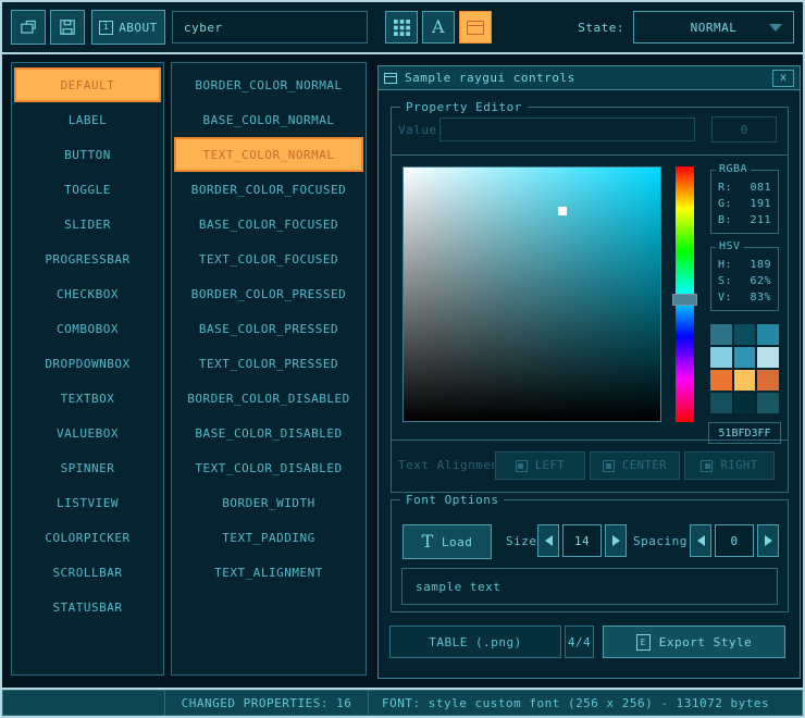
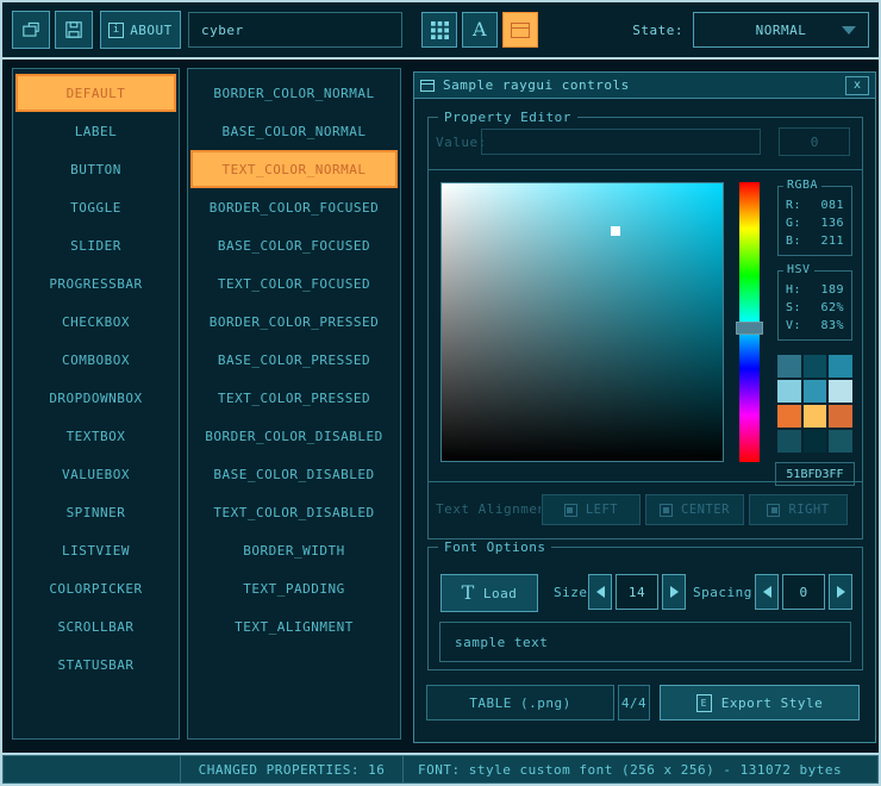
  i
  ABOUT
  cyber
  A
  State:
  NORMAL
  DEFAULT
  LABEL
  BUTTON
  TOGGLE
  SLIDER
  PROGRESSBAR
  CHECKBOX
  COMBOBOX
  DROPDOWNBOX
  TEXTBOX
  VALUEBOX
  SPINNER
  LISTVIEW
  COLORPICKER
  SCROLLBAR
  STATUSBAR
  BORDER_COLOR_NORMAL
  BASE_COLOR_NORMAL
  TEXT_COLOR_NORMAL
  BORDER_COLOR_FOCUSED
  BASE_COLOR_FOCUSED
  TEXT_COLOR_FOCUSED
  BORDER_COLOR_PRESSED
  BASE_COLOR_PRESSED
  TEXT_COLOR_PRESSED
  BORDER_COLOR_DISABLED
  BASE_COLOR_DISABLED
  TEXT_COLOR_DISABLED
  BORDER_WIDTH
  TEXT_PADDING
  TEXT_ALIGNMENT
  Sample raygui controls
  x
  Property Editor
  Value:
  0
  RGBA
  R:
  081
  G:
- 191
+ 136
  B:
  211
  HSV
  H:
  189
  S:
  62%
  V:
  83%
  51BFD3FF
  Text Alignme
  LEFT
  CENTER
  RIGHT
  Font Options
  T
  Load
  Size
  14
  Spacing
  0
  sample text
  TABLE (.png)
  4/4
  E
  Export Style
  CHANGED PROPERTIES: 16
  FONT: style custom font (256 x 256) - 131072 bytes
